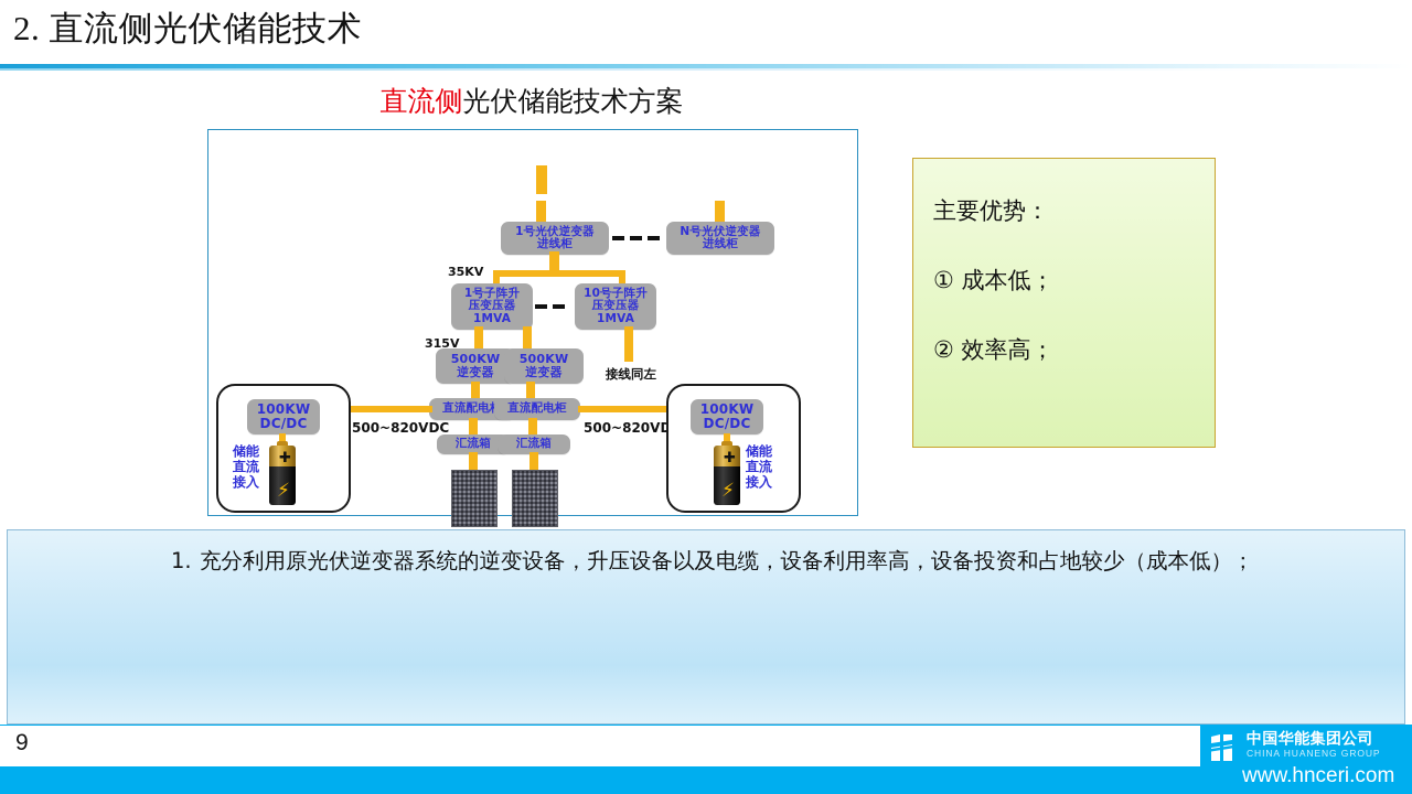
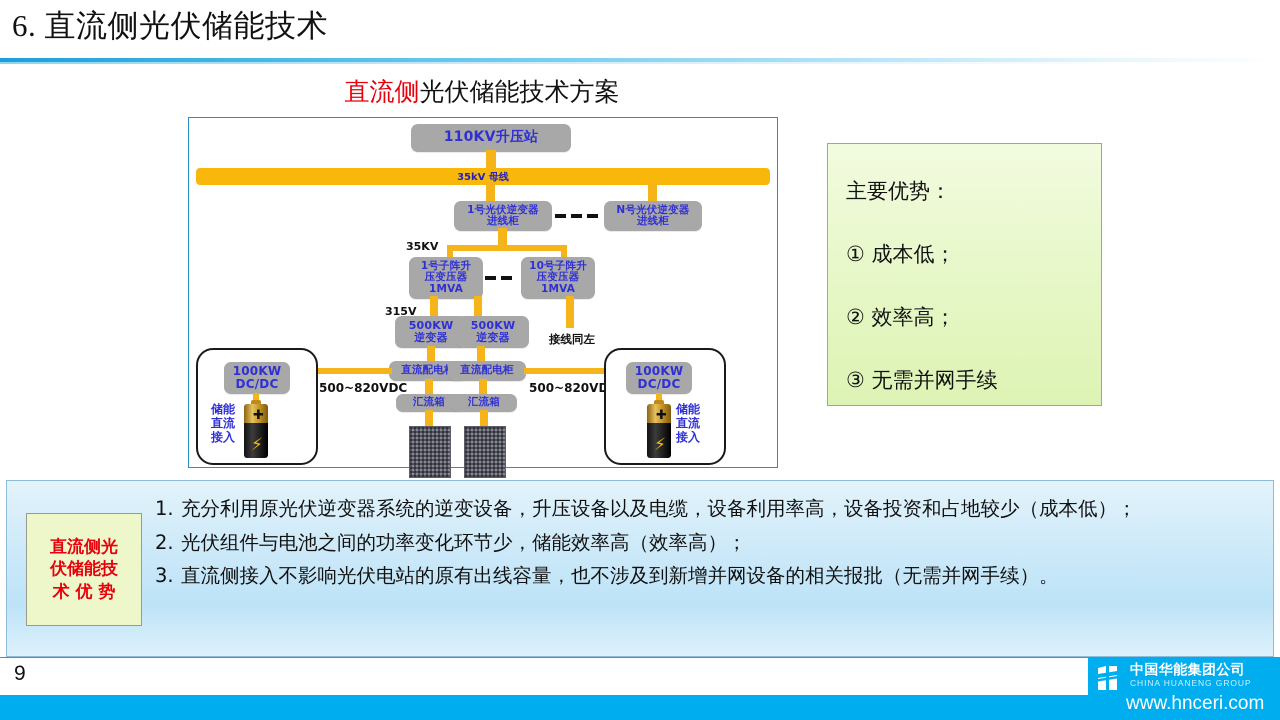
- 2. 直流侧光伏储能技术
+ 6. 直流侧光伏储能技术
  直流侧光伏储能技术方案
+ 110KV升压站
+ 35kV 母线
  1号光伏逆变器
  进线柜
  N号光伏逆变器
  进线柜
  35KV
  1号子阵升
  压变压器
  1MVA
  10号子阵升
  压变压器
  1MVA
  315V
  接线同左
  500KW
  逆变器
  500KW
  逆变器
  直流配电
  直流配电柜
  500~820VDC
  500~820V
  汇流箱
  汇流箱
  100KW
  DC/DC
  储能
  直流
  接入
  ✚
  ⚡
  100KW
  DC/DC
  储能
  直流
  接入
  ✚
  ⚡
  主要优势：
  ① 成本低；
  ② 效率高；
+ ③ 无需并网手续
+ 直流侧光
+ 伏储能技
+ 术 优 势
  1.
  充分利用原光伏逆变器系统的逆变设备，升压设备以及电缆，设备利用率高，设备投资和占地较少（成本低）；
+ 2.
+ 光伏组件与电池之间的功率变化环节少，储能效率高（效率高）；
+ 3.
+ 直流侧接入不影响光伏电站的原有出线容量，也不涉及到新增并网设备的相关报批（无需并网手续）。
  9
  中国华能集团公司
  CHINA HUANENG GROUP
  www.hnceri.com
